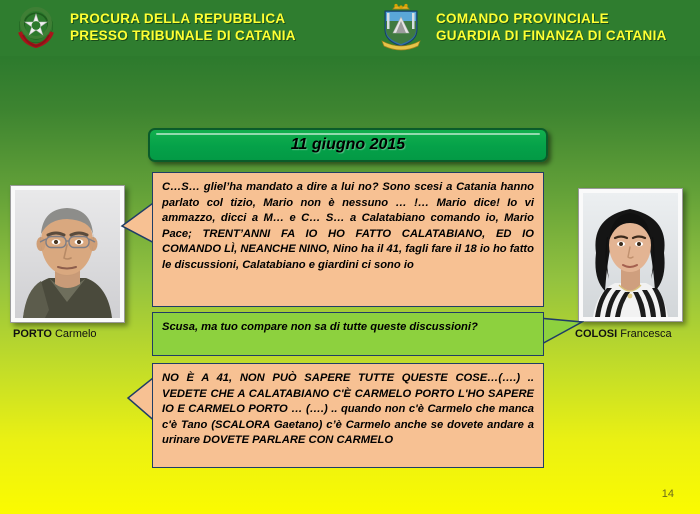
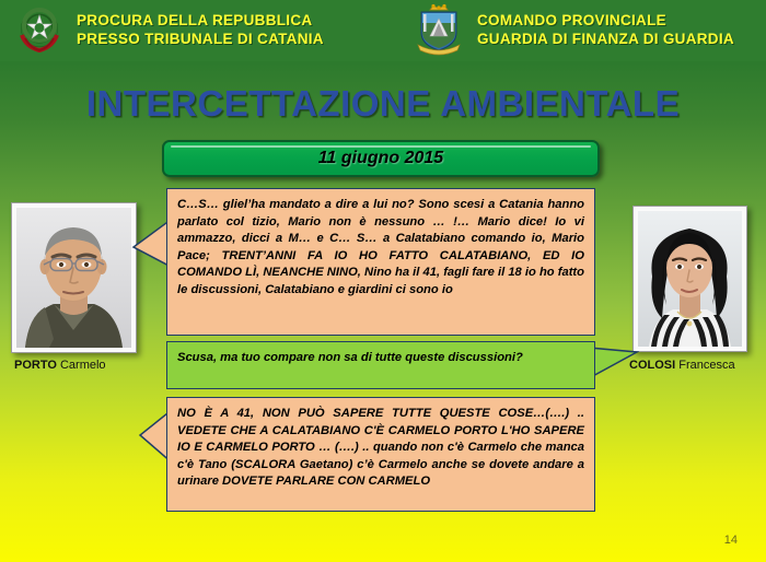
  PROCURA DELLA REPUBBLICA
  PRESSO TRIBUNALE DI CATANIA
  COMANDO PROVINCIALE
- GUARDIA DI FINANZA DI CATANIA
+ GUARDIA DI FINANZA DI GUARDIA
+ INTERCETTAZIONE AMBIENTALE
  11 giugno 2015
  PORTO Carmelo
  COLOSI Francesca
  C…S… gliel’ha mandato a dire a lui no? Sono scesi a Catania hanno parlato col tizio, Mario non è nessuno … !… Mario dice! Io vi ammazzo, dicci a M… e C… S… a Calatabiano comando io, Mario Pace; TRENT’ANNI FA IO HO FATTO CALATABIANO, ED IO COMANDO LÌ, NEANCHE NINO, Nino ha il 41, fagli fare il 18 io ho fatto le discussioni, Calatabiano e giardini ci sono io
  Scusa, ma tuo compare non sa di tutte queste discussioni?
  NO È A 41, NON PUÒ SAPERE TUTTE QUESTE COSE…(….) .. VEDETE CHE A CALATABIANO C'È CARMELO PORTO L'HO SAPERE IO E CARMELO PORTO … (….) .. quando non c'è Carmelo che manca c'è Tano (SCALORA Gaetano) c’è Carmelo anche se dovete andare a urinare DOVETE PARLARE CON CARMELO
  14
